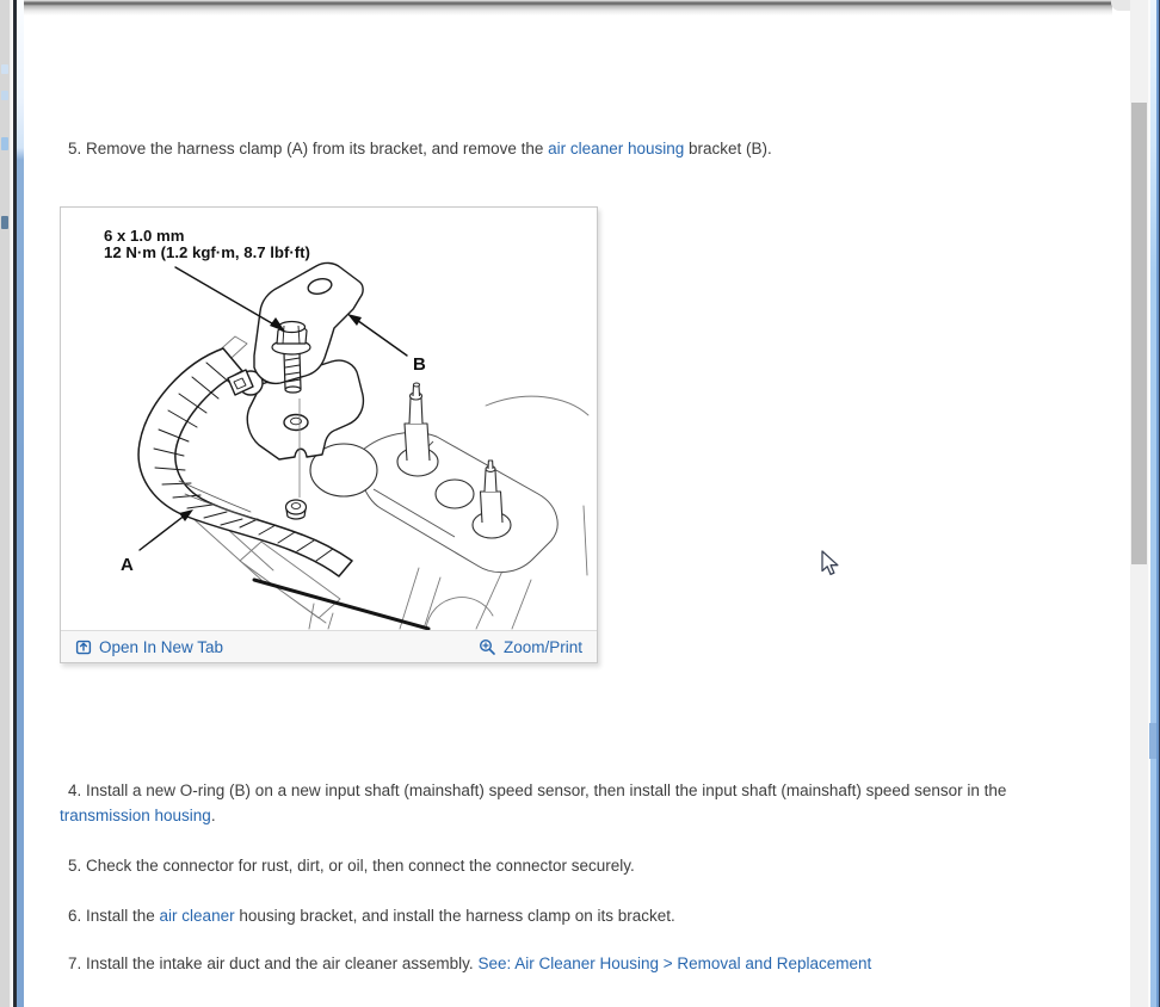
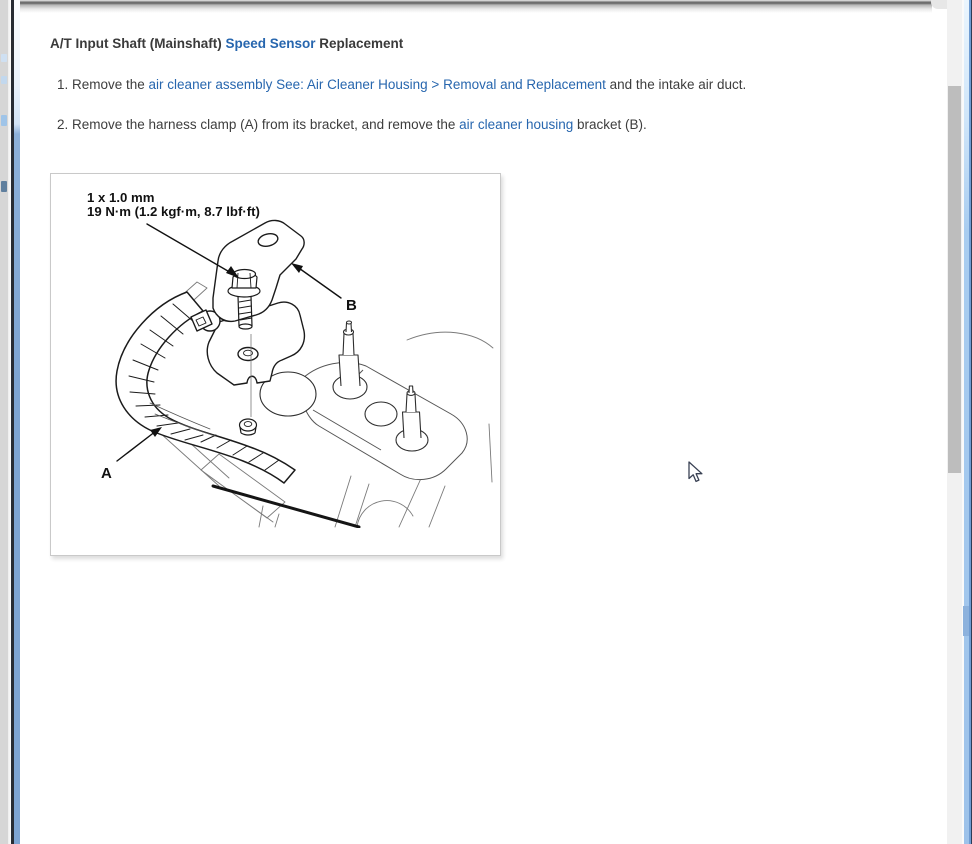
+ A/T Input Shaft (Mainshaft) Speed Sensor Replacement
+ 1. Remove the air cleaner assembly See: Air Cleaner Housing > Removal and Replacement and the intake air duct.
- 5. Remove the harness clamp (A) from its bracket, and remove the air cleaner housing bracket (B).
+ 2. Remove the harness clamp (A) from its bracket, and remove the air cleaner housing bracket (B).
- 6 x 1.0 mm
+ 1 x 1.0 mm
- 12 N·m (1.2 kgf·m, 8.7 lbf·ft)
+ 19 N·m (1.2 kgf·m, 8.7 lbf·ft)
  A
  B
- Open In New Tab
- Zoom/Print
- 4. Install a new O-ring (B) on a new input shaft (mainshaft) speed sensor, then install the input shaft (mainshaft) speed sensor in the transmission housing.
- 5. Check the connector for rust, dirt, or oil, then connect the connector securely.
- 6. Install the air cleaner housing bracket, and install the harness clamp on its bracket.
- 7. Install the intake air duct and the air cleaner assembly. See: Air Cleaner Housing > Removal and Replacement
